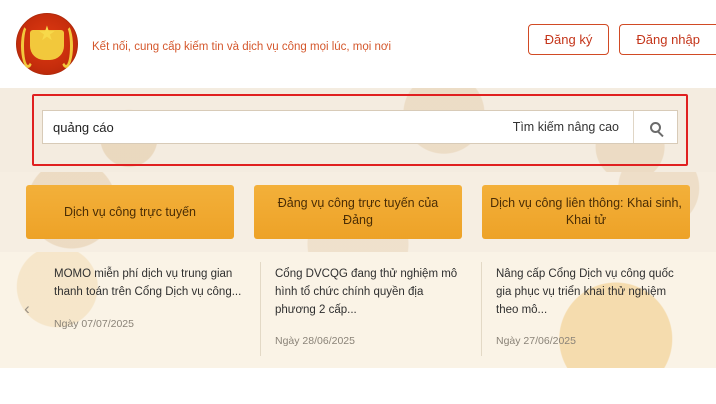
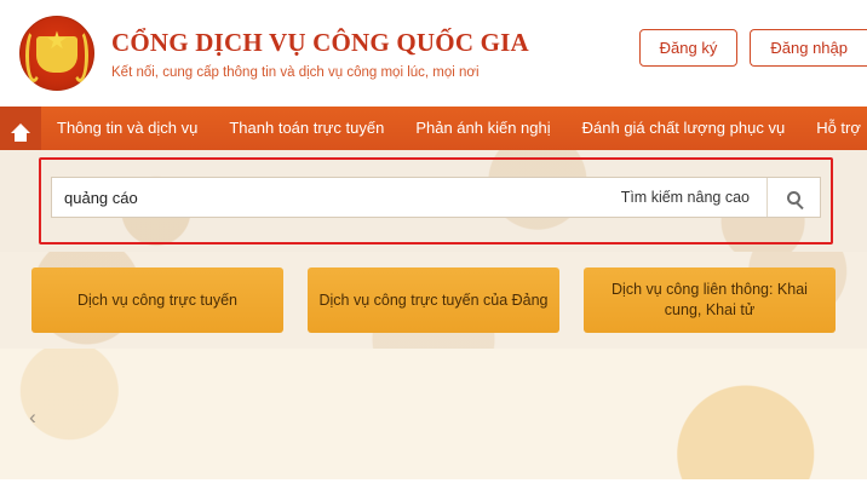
  ★
+ CỔNG DỊCH VỤ CÔNG QUỐC GIA
- Kết nối, cung cấp kiếm tin và dịch vụ công mọi lúc, mọi nơi
+ Kết nối, cung cấp thông tin và dịch vụ công mọi lúc, mọi nơi
  Đăng ký
  Đăng nhập
+ Thông tin và dịch vụ
+ Thanh toán trực tuyến
+ Phản ánh kiến nghị
+ Đánh giá chất lượng phục vụ
+ Hỗ trợ
  quảng cáo
  Tìm kiếm nâng cao
  Dịch vụ công trực tuyến
- Đảng vụ công trực tuyến của Đảng
+ Dịch vụ công trực tuyến của Đảng
- Dịch vụ công liên thông: Khai sinh, Khai tử
+ Dịch vụ công liên thông: Khai cung, Khai tử
  ‹
- MOMO miễn phí dịch vụ trung gian thanh toán trên Cổng Dịch vụ công...
- Ngày 07/07/2025
- Cổng DVCQG đang thử nghiệm mô hình tổ chức chính quyền địa phương 2 cấp...
- Ngày 28/06/2025
- Nâng cấp Cổng Dịch vụ công quốc gia phục vụ triển khai thử nghiệm theo mô...
- Ngày 27/06/2025
